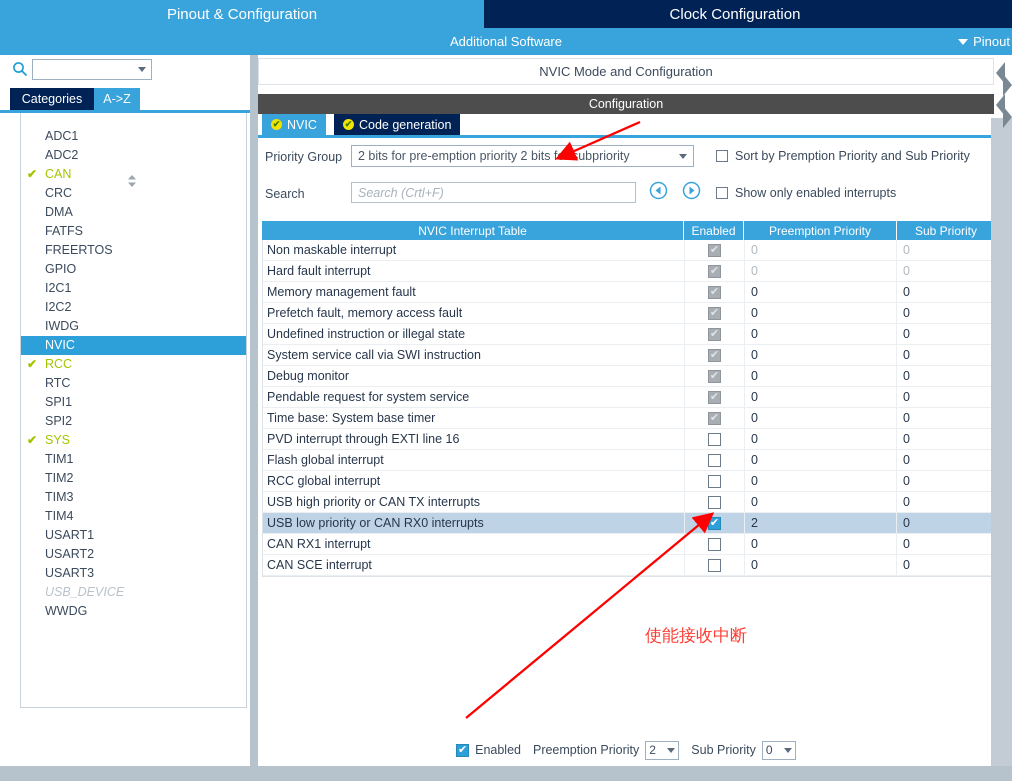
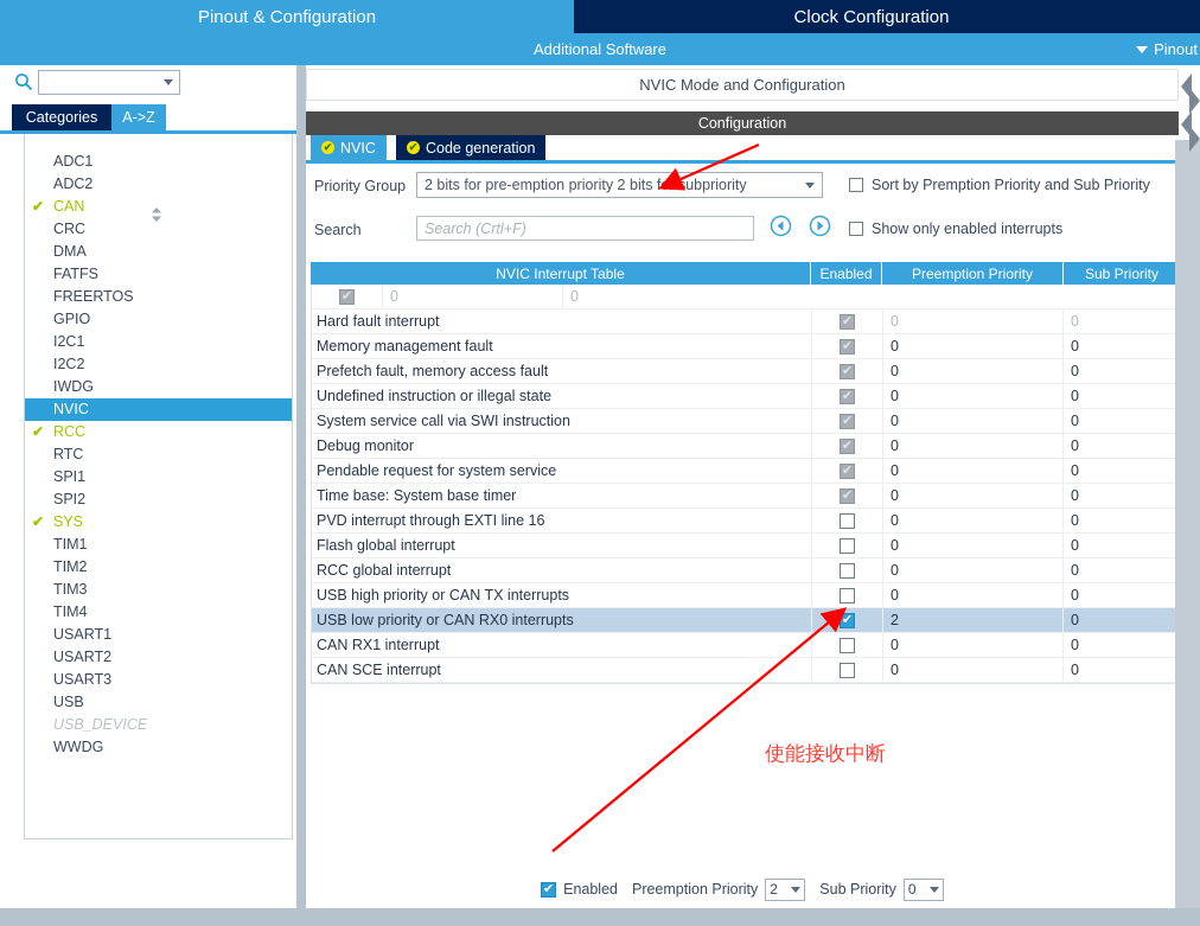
  Pinout & Configuration
  Clock Configuration
  Additional Software
  Pinout
  Categories
  A->Z
  ADC1
  ADC2
  ✔
  CAN
  CRC
  DMA
  FATFS
  FREERTOS
  GPIO
  I2C1
  I2C2
  IWDG
  NVIC
  ✔
  RCC
  RTC
  SPI1
  SPI2
  ✔
  SYS
  TIM1
  TIM2
  TIM3
  TIM4
  USART1
  USART2
  USART3
+ USB
  USB_DEVICE
  WWDG
  NVIC Mode and Configuration
  Configuration
  ✔
  NVIC
  ✔
  Code generation
  Priority Group
  2 bits for pre-emption priority 2 bits for subpriority
  Search
  Search (Crtl+F)
  Sort by Premption Priority and Sub Priority
  Show only enabled interrupts
  NVIC Interrupt Table
  Enabled
  Preemption Priority
  Sub Priority
- Non maskable interrupt
  ✔
  0
  0
  Hard fault interrupt
  ✔
  0
  0
  Memory management fault
  ✔
  0
  0
  Prefetch fault, memory access fault
  ✔
  0
  0
  Undefined instruction or illegal state
  ✔
  0
  0
  System service call via SWI instruction
  ✔
  0
  0
  Debug monitor
  ✔
  0
  0
  Pendable request for system service
  ✔
  0
  0
  Time base: System base timer
  ✔
  0
  0
  PVD interrupt through EXTI line 16
  0
  0
  Flash global interrupt
  0
  0
  RCC global interrupt
  0
  0
  USB high priority or CAN TX interrupts
  0
  0
  USB low priority or CAN RX0 interrupts
  ✔
  2
  0
  CAN RX1 interrupt
  0
  0
  CAN SCE interrupt
  0
  0
  ✔
  Enabled
  Preemption Priority
  2
  Sub Priority
  0
  使能接收中断
